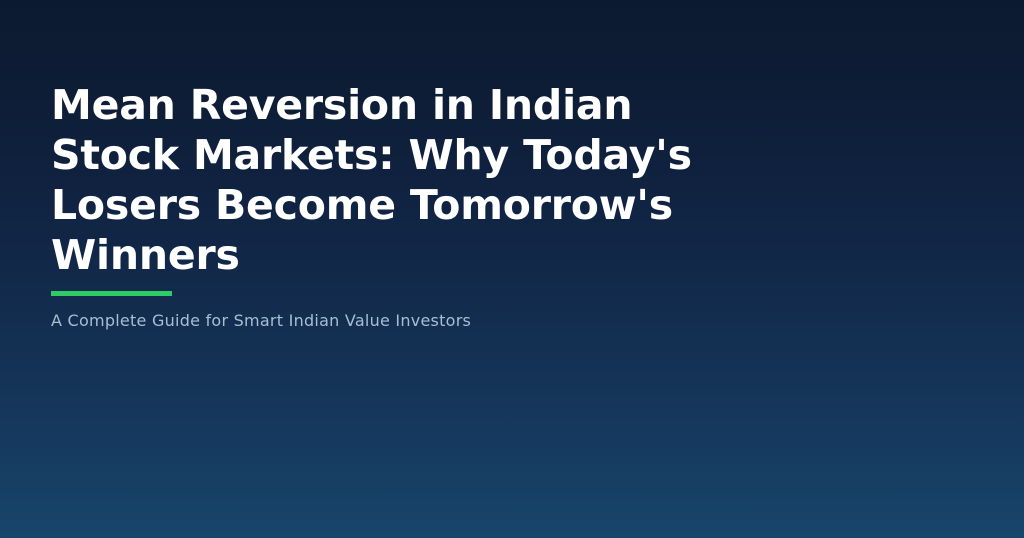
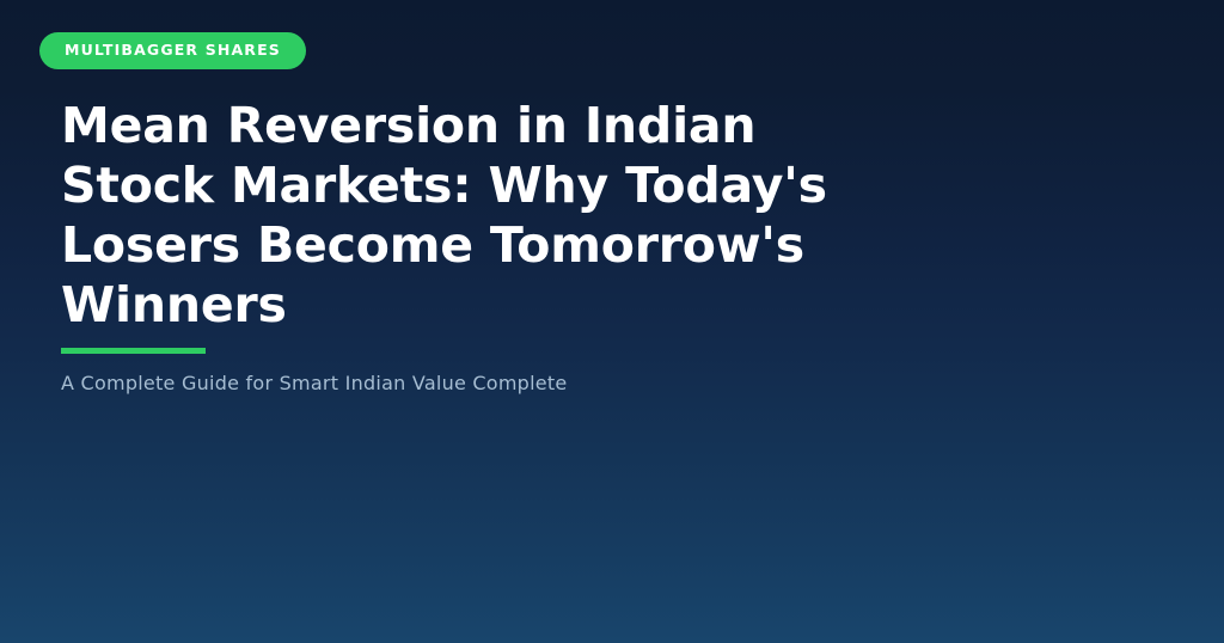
+ MULTIBAGGER SHARES
  Mean Reversion in Indian Stock Markets: Why Today's Losers Become Tomorrow's Winners
- A Complete Guide for Smart Indian Value Investors
+ A Complete Guide for Smart Indian Value Complete
